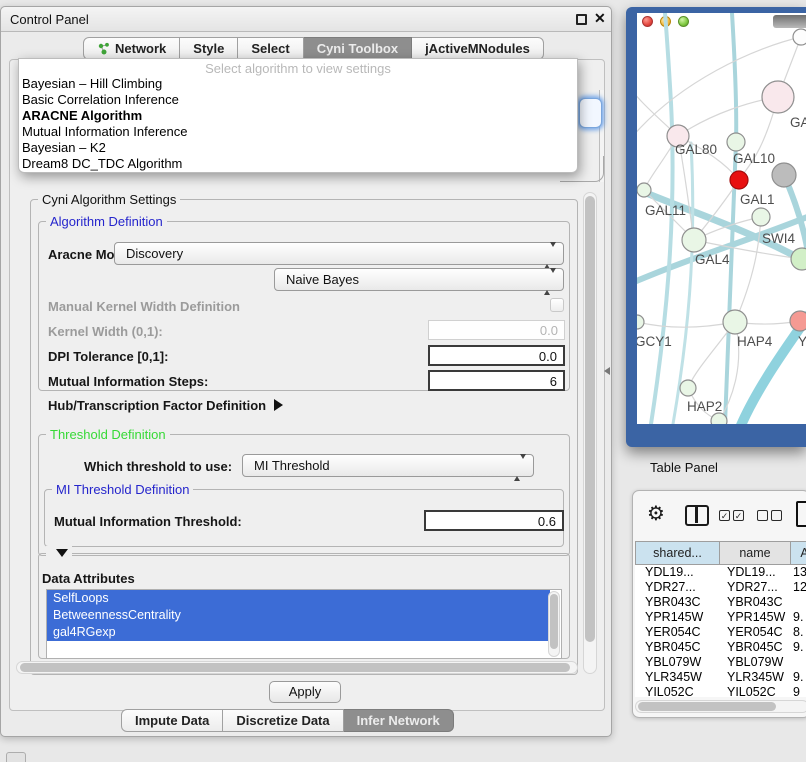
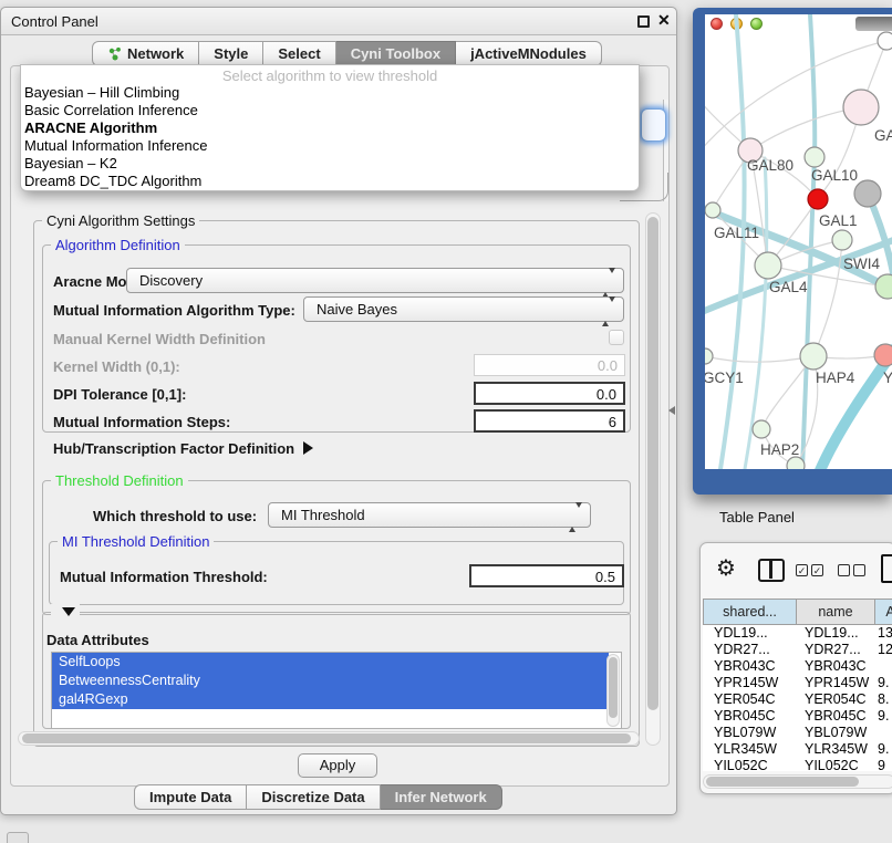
  Control Panel
  ✕
  Network
  Style
  Select
  Cyni Toolbox
  jActiveMNodules
  Cyni Algorithm Settings
  Algorithm Definition
  Aracne Mo
  Discovery
+ Mutual Information Algorithm Type:
  Naive Bayes
  Manual Kernel Width Definition
  Kernel Width (0,1):
  0.0
  DPI Tolerance [0,1]:
  0.0
  Mutual Information Steps:
  6
  Hub/Transcription Factor Definition
  Threshold Definition
  Which threshold to use:
  MI Threshold
  MI Threshold Definition
  Mutual Information Threshold:
- 0.6
+ 0.5
  Data Attributes
  SelfLoops
  BetweennessCentrality
  gal4RGexp
  Apply
  Impute Data
  Discretize Data
  Infer Network
- Select algorithm to view settings
+ Select algorithm to view threshold
  Bayesian – Hill Climbing
  Basic Correlation Inference
  ARACNE Algorithm
  Mutual Information Inference
  Bayesian – K2
  Dream8 DC_TDC Algorithm
  GAL80
  GAL10
  GAL11
  GAL1
  SWI4
  GAL4
  GCY1
  HAP4
  Y
  HAP2
  Table Panel
  ⚙
  ✓
  ✓
  shared...
  name
  A
  YDL19...
  YDL19...
  13
  YDR27...
  YDR27...
  12
  YBR043C
  YBR043C
  YPR145W
  YPR145W
  9.
  YER054C
  YER054C
  8.
  YBR045C
  YBR045C
  9.
  YBL079W
  YBL079W
  YLR345W
  YLR345W
  9.
  YIL052C
  YIL052C
  9
